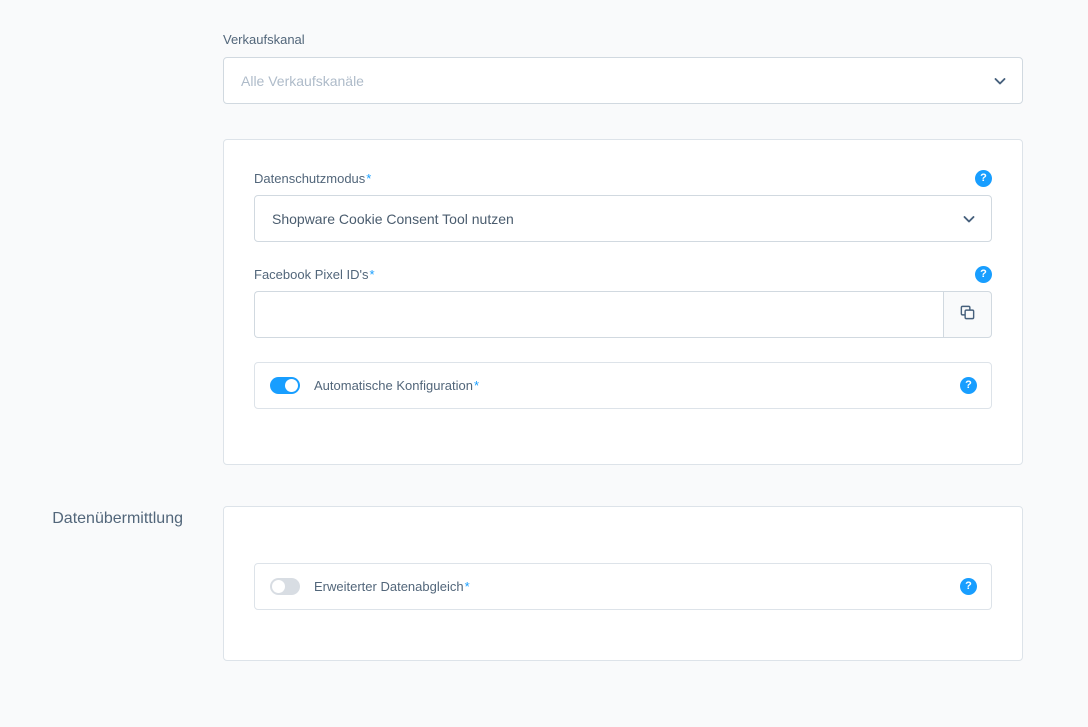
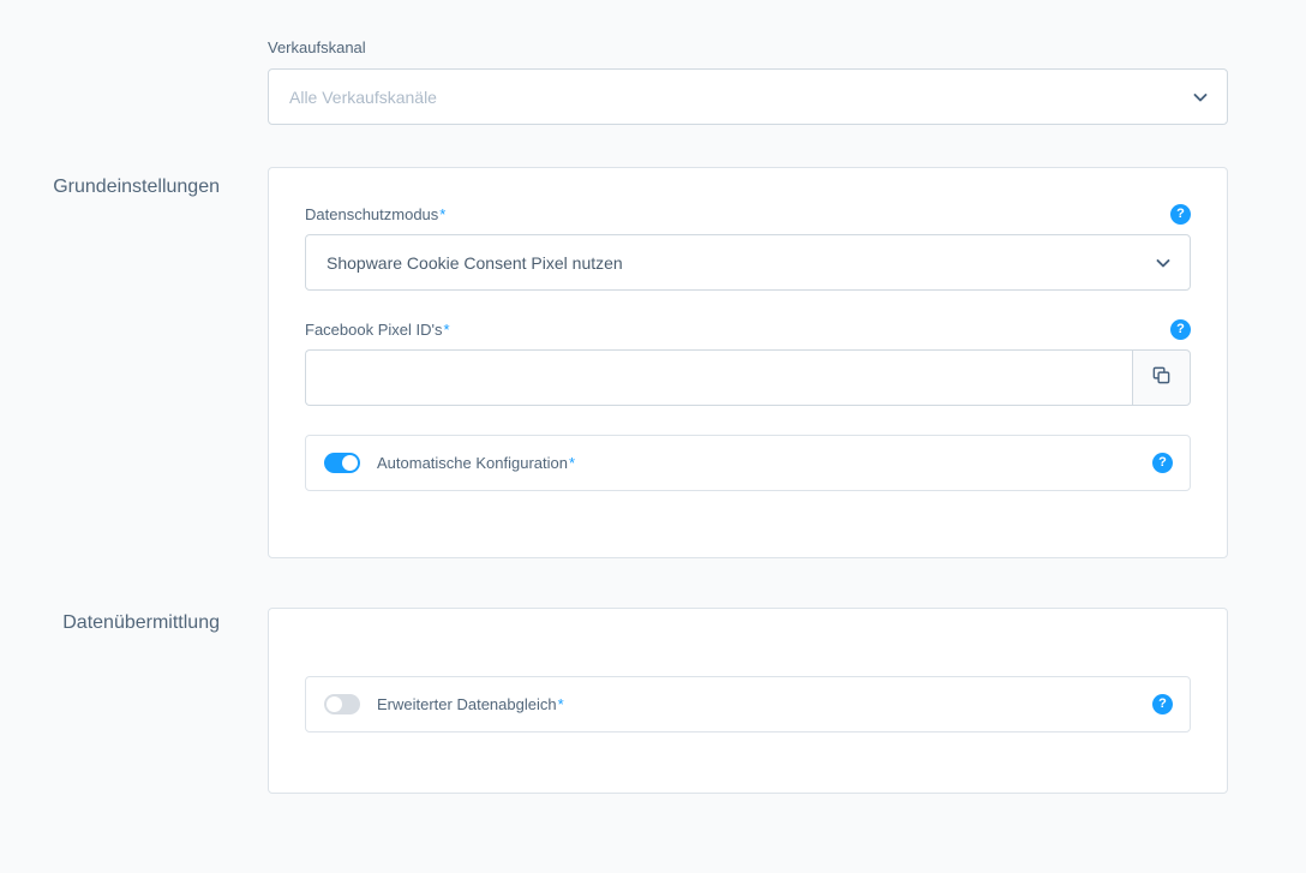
  Verkaufskanal
  Alle Verkaufskanäle
+ Grundeinstellungen
  Datenschutzmodus*
  ?
- Shopware Cookie Consent Tool nutzen
+ Shopware Cookie Consent Pixel nutzen
  Facebook Pixel ID's*
  ?
  Automatische Konfiguration*
  ?
  Datenübermittlung
  Erweiterter Datenabgleich*
  ?
